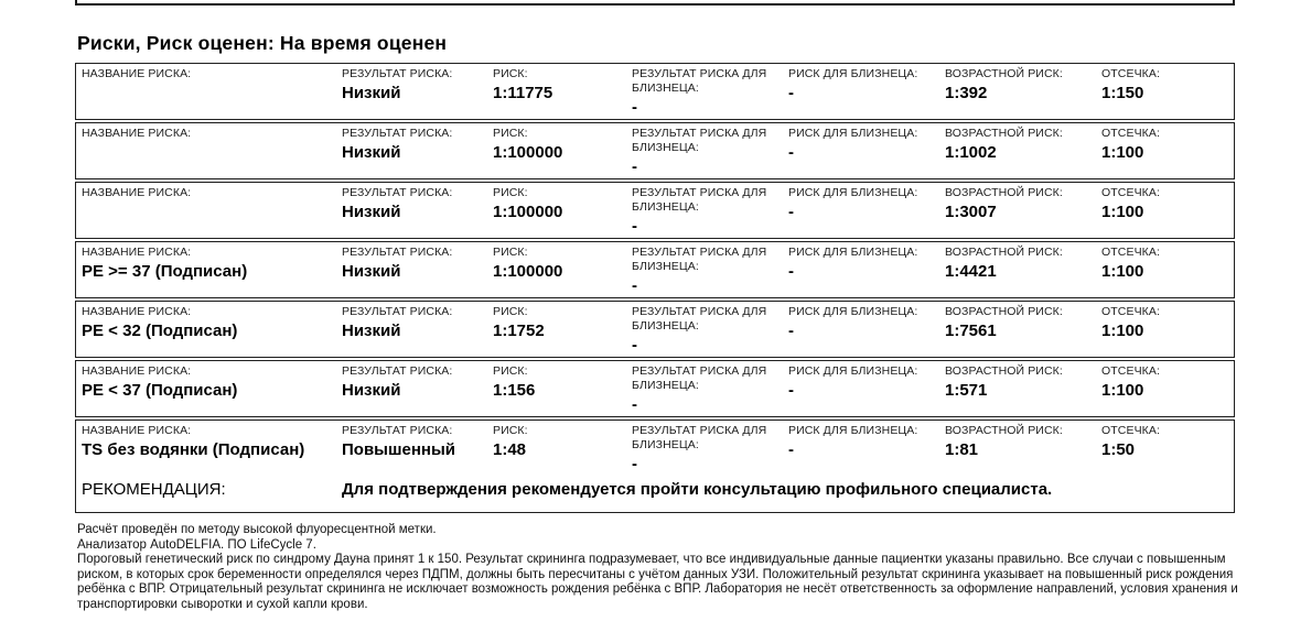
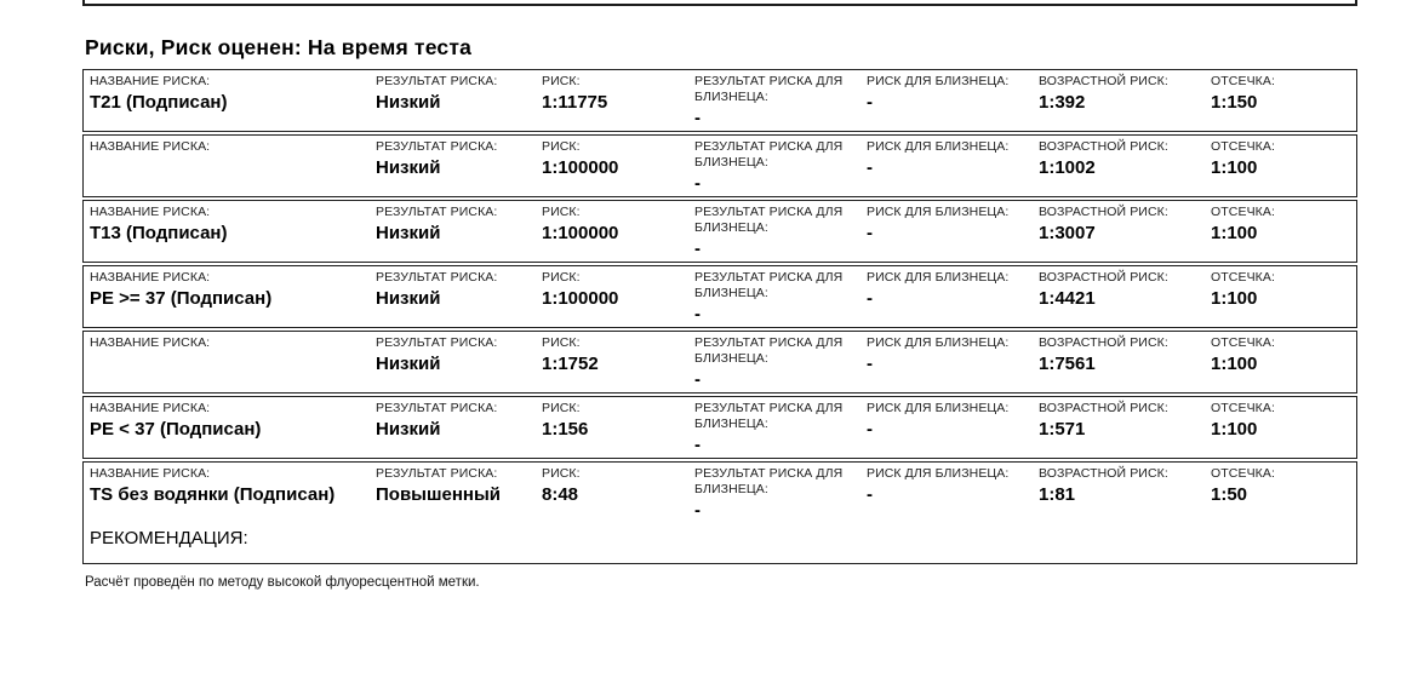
- Риски, Риск оценен: На время оценен
+ Риски, Риск оценен: На время теста
  НАЗВАНИЕ РИСКА:
+ T21 (Подписан)
  РЕЗУЛЬТАТ РИСКА:
  Низкий
  РИСК:
  1:11775
  РЕЗУЛЬТАТ РИСКА ДЛЯ БЛИЗНЕЦА:
  -
  РИСК ДЛЯ БЛИЗНЕЦА:
  -
  ВОЗРАСТНОЙ РИСК:
  1:392
  ОТСЕЧКА:
  1:150
  НАЗВАНИЕ РИСКА:
  РЕЗУЛЬТАТ РИСКА:
  Низкий
  РИСК:
  1:100000
  РЕЗУЛЬТАТ РИСКА ДЛЯ БЛИЗНЕЦА:
  -
  РИСК ДЛЯ БЛИЗНЕЦА:
  -
  ВОЗРАСТНОЙ РИСК:
  1:1002
  ОТСЕЧКА:
  1:100
  НАЗВАНИЕ РИСКА:
+ T13 (Подписан)
  РЕЗУЛЬТАТ РИСКА:
  Низкий
  РИСК:
  1:100000
  РЕЗУЛЬТАТ РИСКА ДЛЯ БЛИЗНЕЦА:
  -
  РИСК ДЛЯ БЛИЗНЕЦА:
  -
  ВОЗРАСТНОЙ РИСК:
  1:3007
  ОТСЕЧКА:
  1:100
  НАЗВАНИЕ РИСКА:
  PE >= 37 (Подписан)
  РЕЗУЛЬТАТ РИСКА:
  Низкий
  РИСК:
  1:100000
  РЕЗУЛЬТАТ РИСКА ДЛЯ БЛИЗНЕЦА:
  -
  РИСК ДЛЯ БЛИЗНЕЦА:
  -
  ВОЗРАСТНОЙ РИСК:
  1:4421
  ОТСЕЧКА:
  1:100
  НАЗВАНИЕ РИСКА:
- PE < 32 (Подписан)
  РЕЗУЛЬТАТ РИСКА:
  Низкий
  РИСК:
  1:1752
  РЕЗУЛЬТАТ РИСКА ДЛЯ БЛИЗНЕЦА:
  -
  РИСК ДЛЯ БЛИЗНЕЦА:
  -
  ВОЗРАСТНОЙ РИСК:
  1:7561
  ОТСЕЧКА:
  1:100
  НАЗВАНИЕ РИСКА:
  PE < 37 (Подписан)
  РЕЗУЛЬТАТ РИСКА:
  Низкий
  РИСК:
  1:156
  РЕЗУЛЬТАТ РИСКА ДЛЯ БЛИЗНЕЦА:
  -
  РИСК ДЛЯ БЛИЗНЕЦА:
  -
  ВОЗРАСТНОЙ РИСК:
  1:571
  ОТСЕЧКА:
  1:100
  НАЗВАНИЕ РИСКА:
  TS без водянки (Подписан)
  РЕЗУЛЬТАТ РИСКА:
  Повышенный
  РИСК:
- 1:48
+ 8:48
  РЕЗУЛЬТАТ РИСКА ДЛЯ БЛИЗНЕЦА:
  -
  РИСК ДЛЯ БЛИЗНЕЦА:
  -
  ВОЗРАСТНОЙ РИСК:
  1:81
  ОТСЕЧКА:
  1:50
  РЕКОМЕНДАЦИЯ:
- Для подтверждения рекомендуется пройти консультацию профильного специалиста.
  Расчёт проведён по методу высокой флуоресцентной метки.
- Анализатор AutoDELFIA. ПО LifeCycle 7.
- Пороговый генетический риск по синдрому Дауна принят 1 к 150. Результат скрининга подразумевает, что все индивидуальные данные пациентки указаны правильно. Все случаи с повышенным риском, в которых срок беременности определялся через ПДПМ, должны быть пересчитаны с учётом данных УЗИ. Положительный результат скрининга указывает на повышенный риск рождения ребёнка с ВПР. Отрицательный результат скрининга не исключает возможность рождения ребёнка с ВПР. Лаборатория не несёт ответственность за оформление направлений, условия хранения и транспортировки сыворотки и сухой капли крови.
